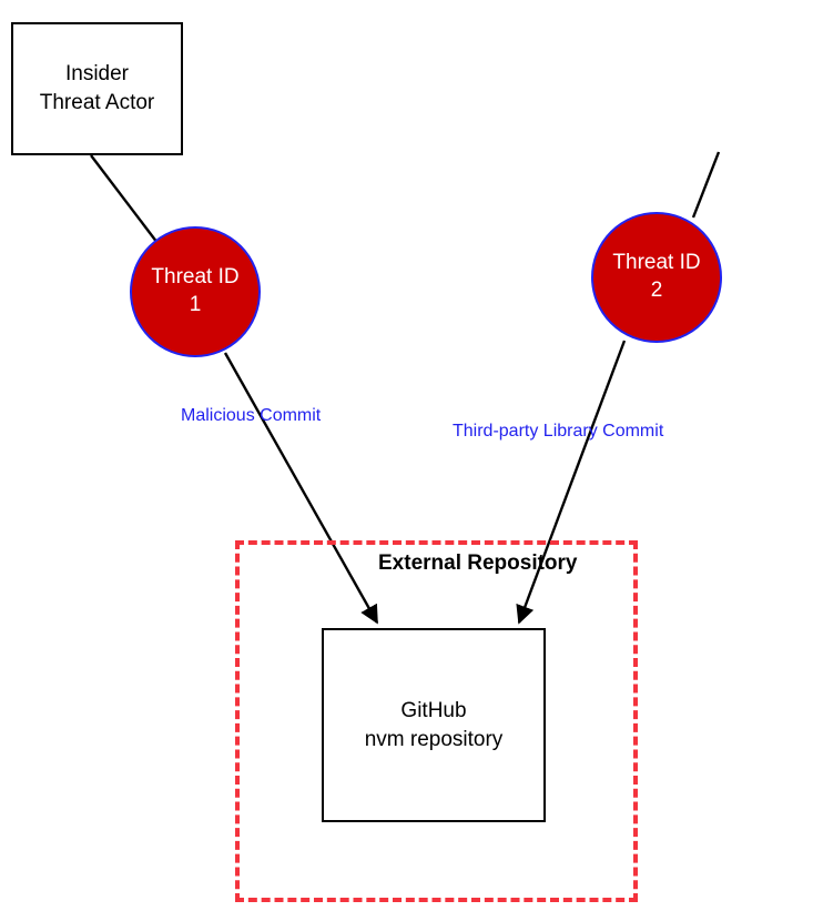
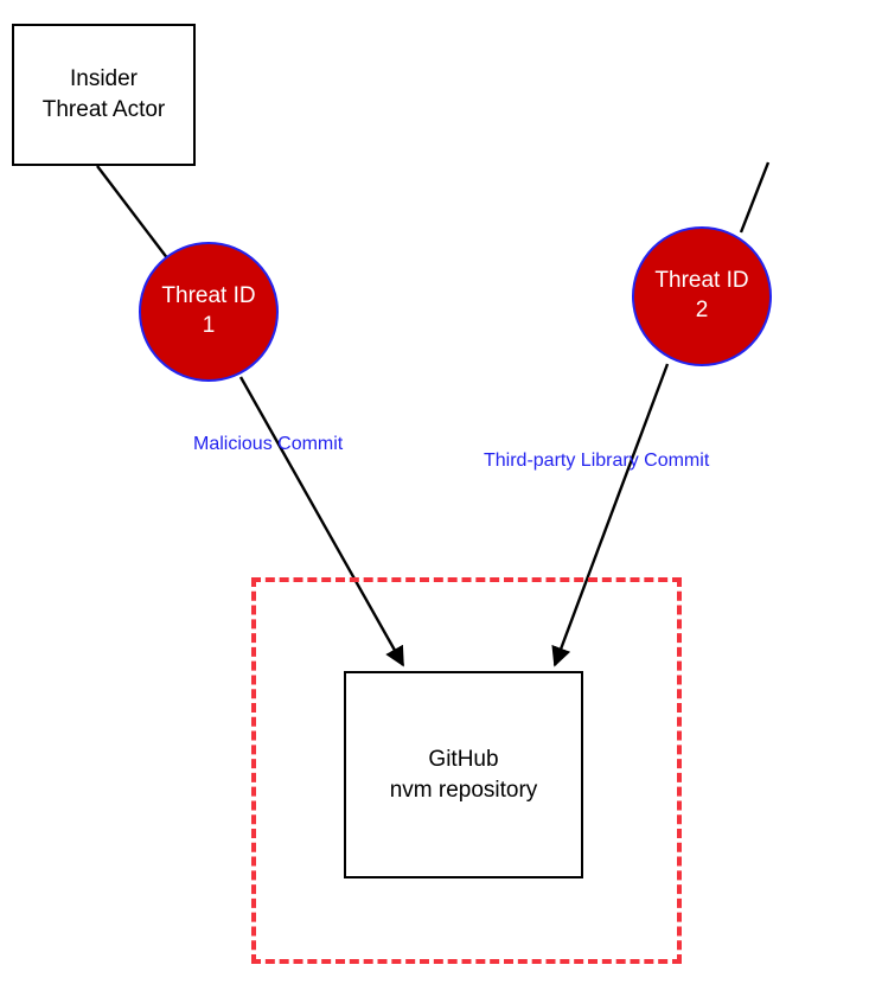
- External Repository
  Insider
  Threat Actor
  Threat ID
  1
  Threat ID
  2
  GitHub
  nvm repository
  Malicious Commit
  Third-party Library Commit
